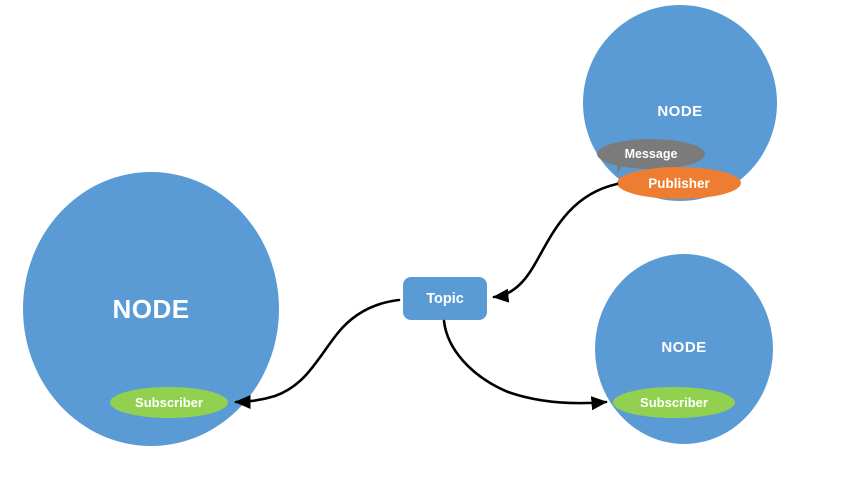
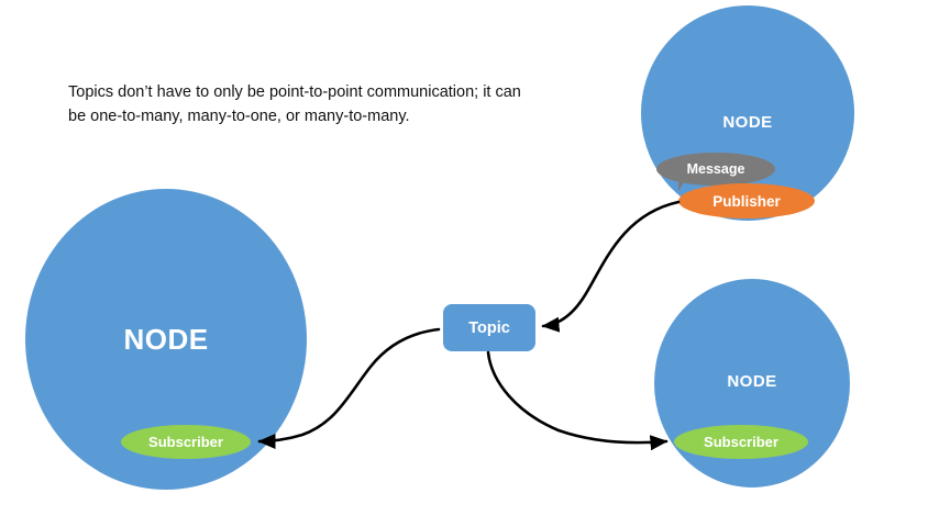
+ Topics don’t have to only be point-to-point communication; it can be one-to-many, many-to-one, or many-to-many.
  NODE
  Subscriber
  NODE
  Message
  Publisher
  NODE
  Subscriber
  Topic
